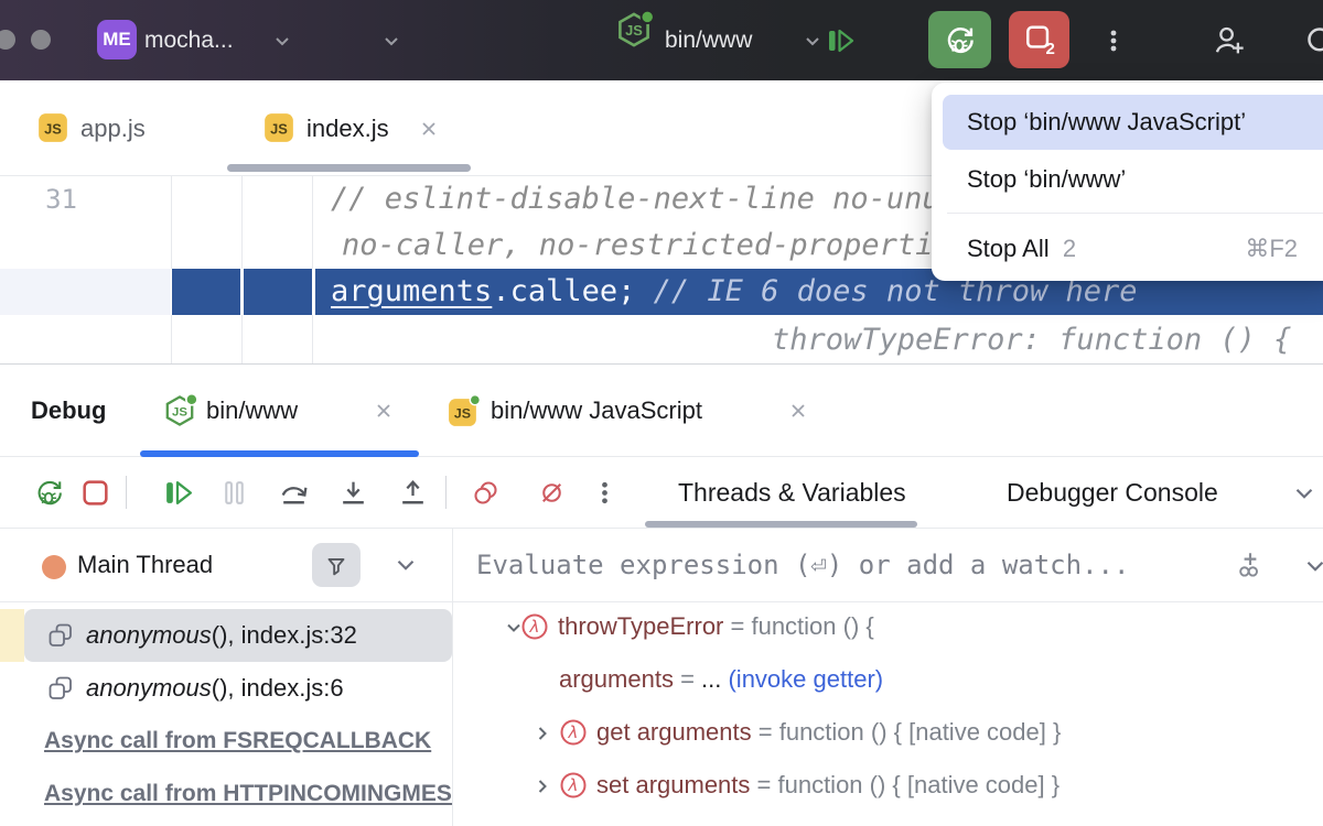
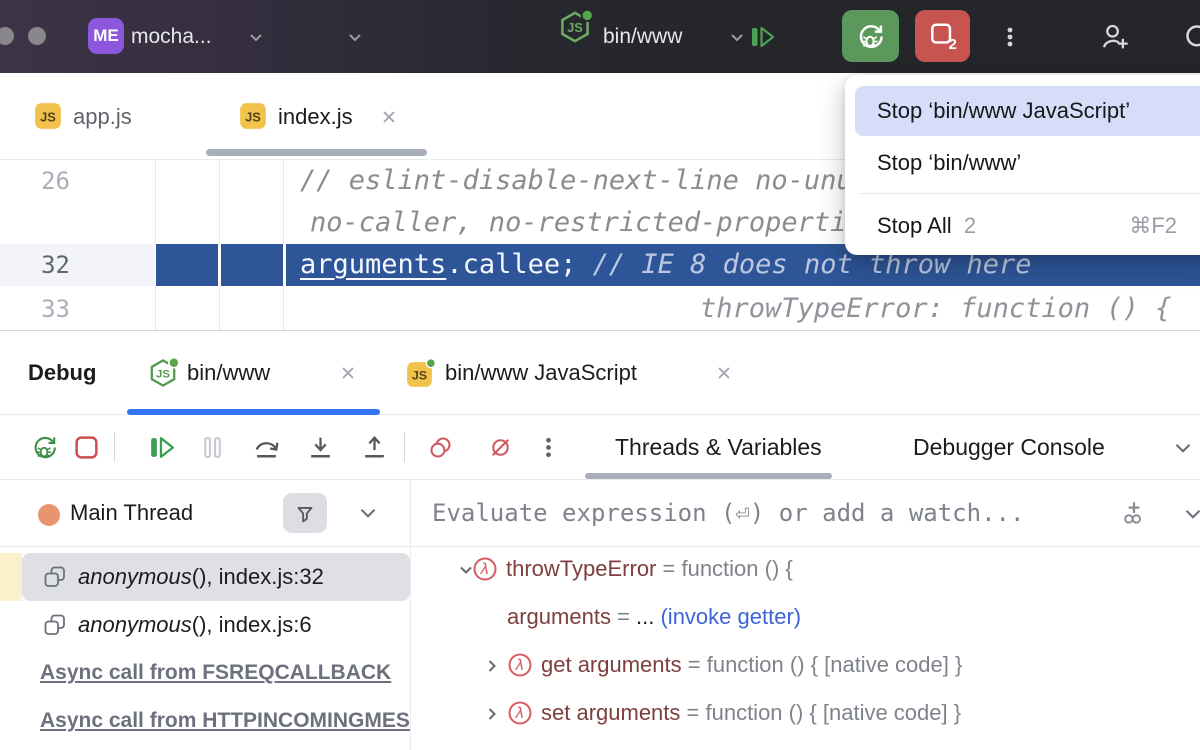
  ME
  mocha...
  JS
  bin/www
  2
  JS
  app.js
  JS
  index.js
- 31
+ 26
+ 32
+ 33
  // eslint-disable-next-line no-un
  no-caller, no-restricted-properti
- arguments.callee; // IE 6 does not throw here
+ arguments.callee; // IE 8 does not throw here
  throwTypeError: function () {
  Debug
  JS
  bin/www
  JS
  bin/www JavaScript
  Threads & Variables
  Debugger Console
  Main Thread
  anonymous(), index.js:32
  anonymous(), index.js:6
  Async call from FSREQCALLBACK
  Async call from HTTPINCOMINGMES
  Evaluate expression (⏎) or add a watch...
  λ
  throwTypeError = function () {
  arguments = ... (invoke getter)
  λ
  get arguments = function () { [native code] }
  λ
  set arguments = function () { [native code] }
  Stop ‘bin/www JavaScript’
  Stop ‘bin/www’
  Stop All 2
  ⌘F2
